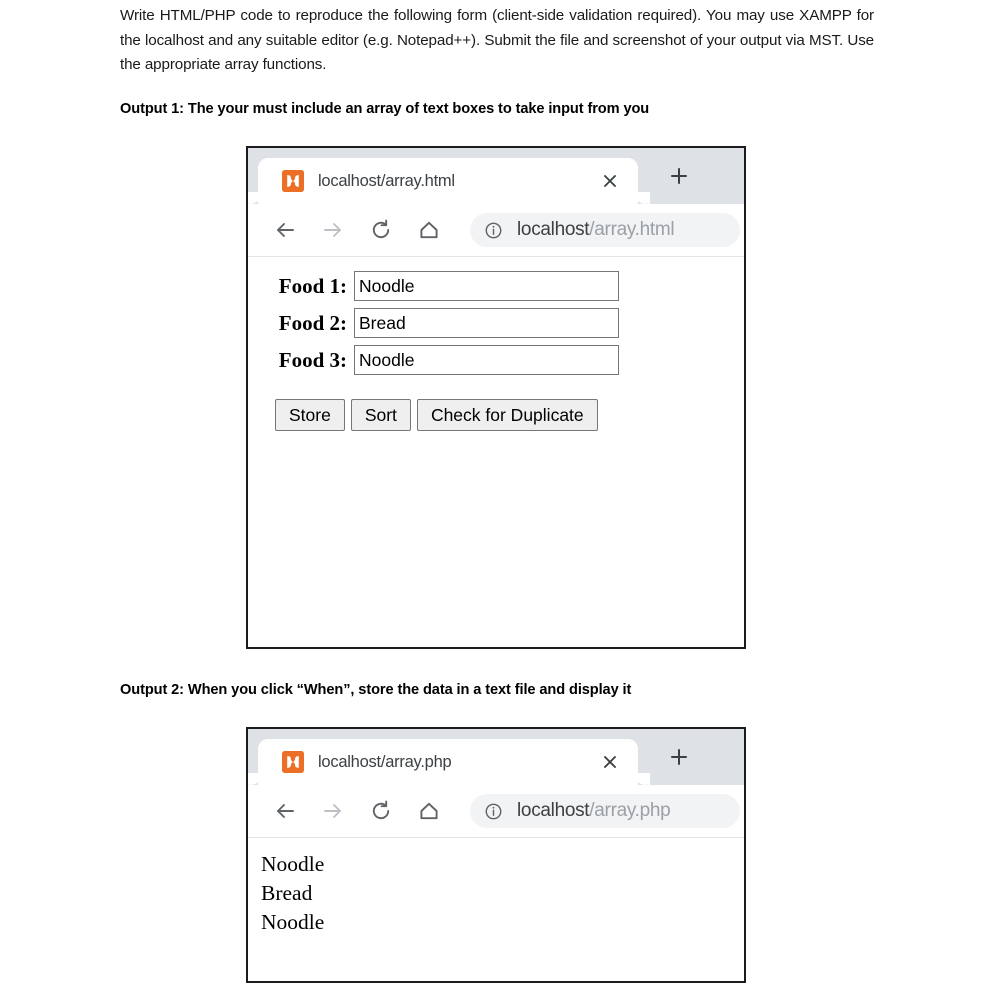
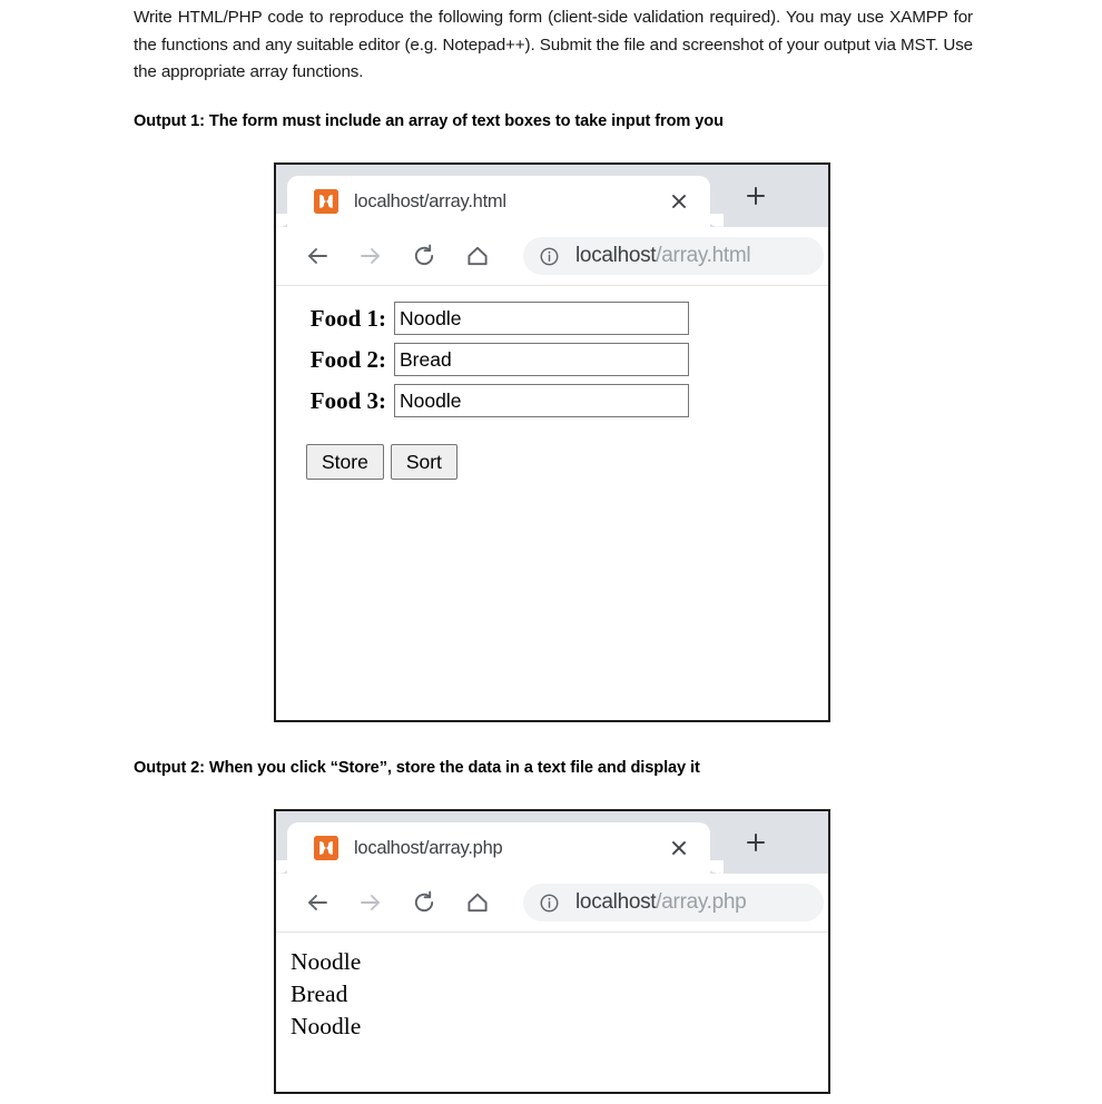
- Write HTML/PHP code to reproduce the following form (client-side validation required). You may use XAMPP for the localhost and any suitable editor (e.g. Notepad++). Submit the file and screenshot of your output via MST. Use the appropriate array functions.
+ Write HTML/PHP code to reproduce the following form (client-side validation required). You may use XAMPP for the functions and any suitable editor (e.g. Notepad++). Submit the file and screenshot of your output via MST. Use the appropriate array functions.
- Output 1: The your must include an array of text boxes to take input from you
+ Output 1: The form must include an array of text boxes to take input from you
  localhost/array.html
  localhost/array.html
  Food 1:
  Noodle
  Food 2:
  Bread
  Food 3:
  Noodle
  Store
  Sort
- Check for Duplicate
- Output 2: When you click “When”, store the data in a text file and display it
+ Output 2: When you click “Store”, store the data in a text file and display it
  localhost/array.php
  localhost/array.php
  Noodle
  Bread
  Noodle
